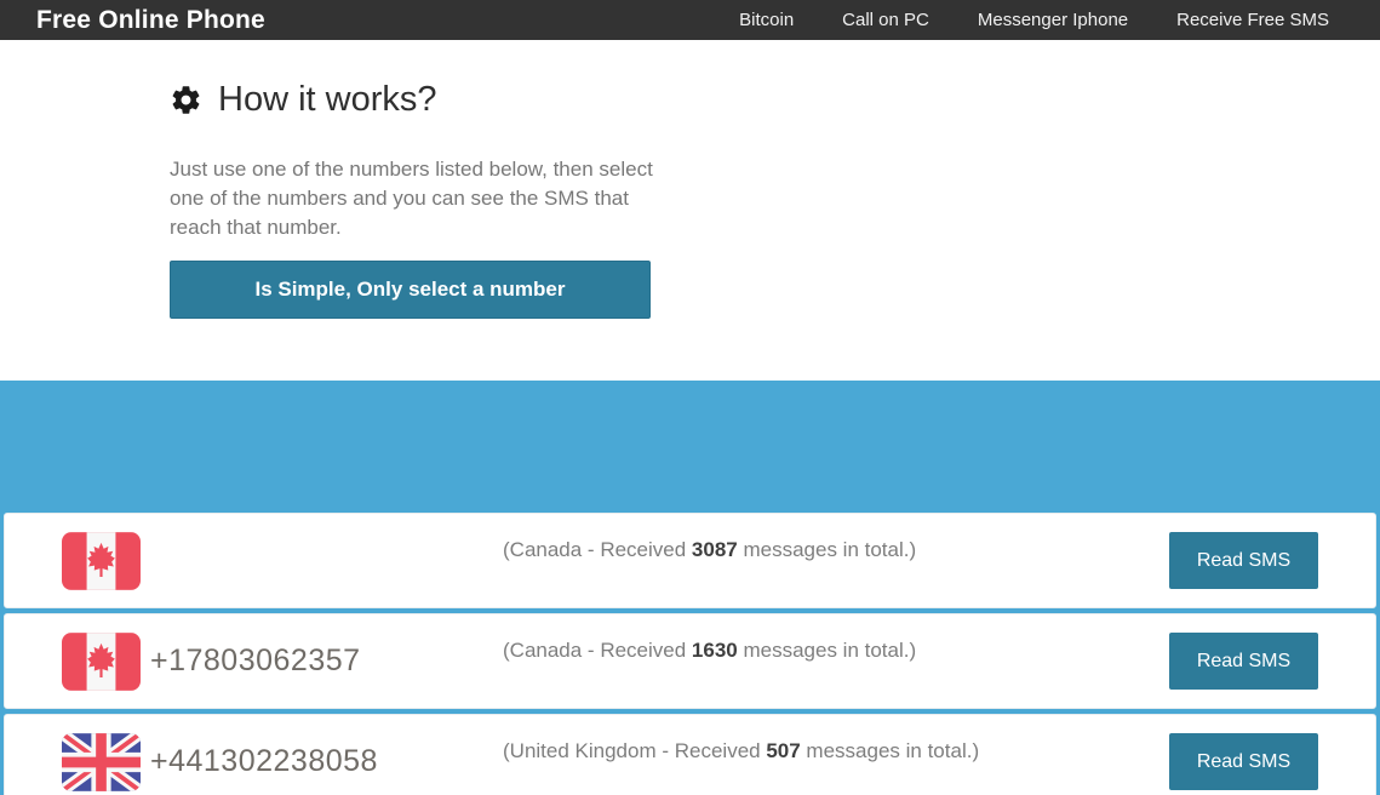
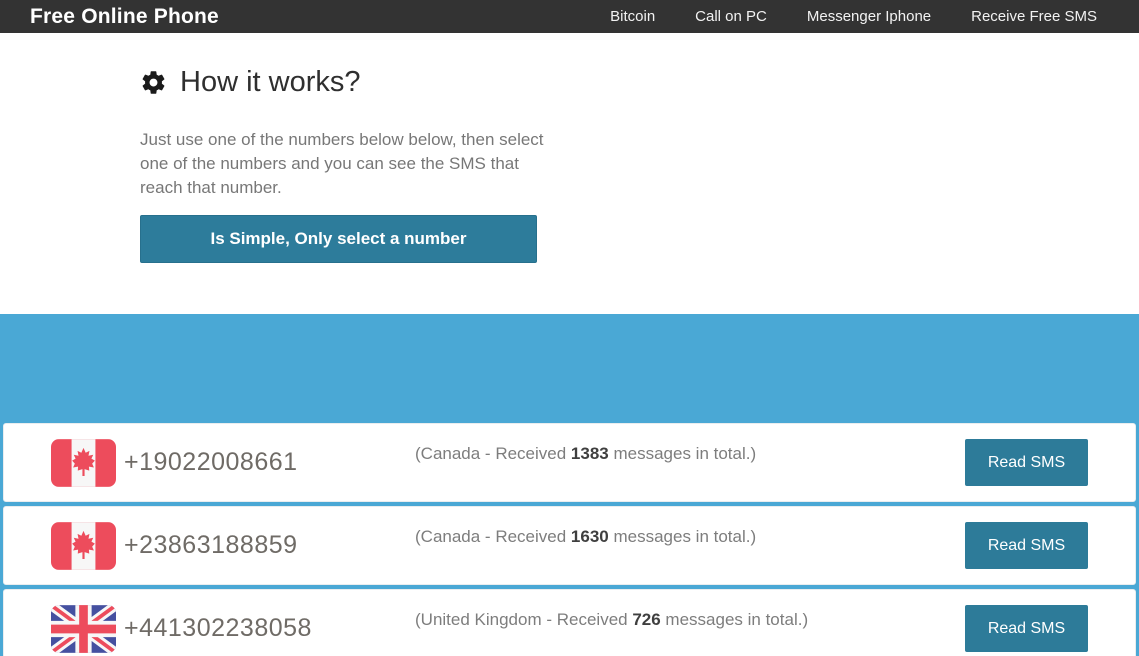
  Free Online Phone
  Bitcoin
  Call on PC
  Messenger Iphone
  Receive Free SMS
  How it works?
- Just use one of the numbers listed below, then select one of the numbers and you can see the SMS that reach that number.
+ Just use one of the numbers below below, then select one of the numbers and you can see the SMS that reach that number.
  Is Simple, Only select a number
+ +19022008661
- (Canada - Received 3087 messages in total.)
+ (Canada - Received 1383 messages in total.)
  Read SMS
- +17803062357
+ +23863188859
  (Canada - Received 1630 messages in total.)
  Read SMS
  +441302238058
- (United Kingdom - Received 507 messages in total.)
+ (United Kingdom - Received 726 messages in total.)
  Read SMS
